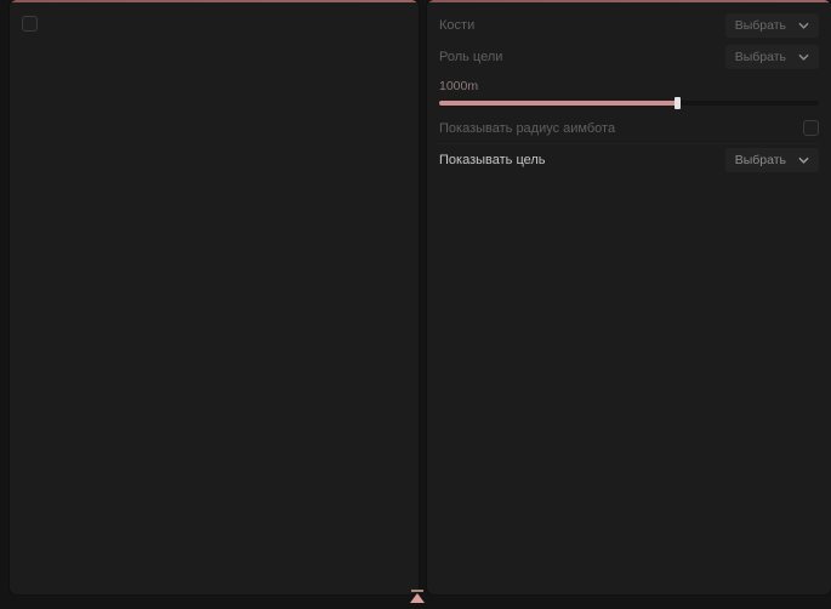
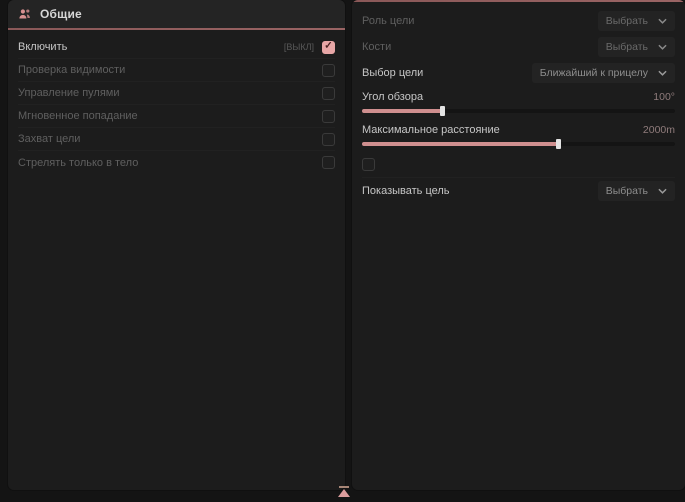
+ Общие
+ Включить
+ [ВЫКЛ]
+ ✓
+ Проверка видимости
+ Управление пулями
+ Мгновенное попадание
+ Захват цели
+ Стрелять только в тело
- Кости
+ Роль цели
  Выбрать
- Роль цели
+ Кости
  Выбрать
+ Выбор цели
+ Ближайший к прицелу
+ Угол обзора
+ 100°
+ Максимальное расстояние
- 1000m
+ 2000m
- Показывать радиус аимбота
  Показывать цель
  Выбрать
